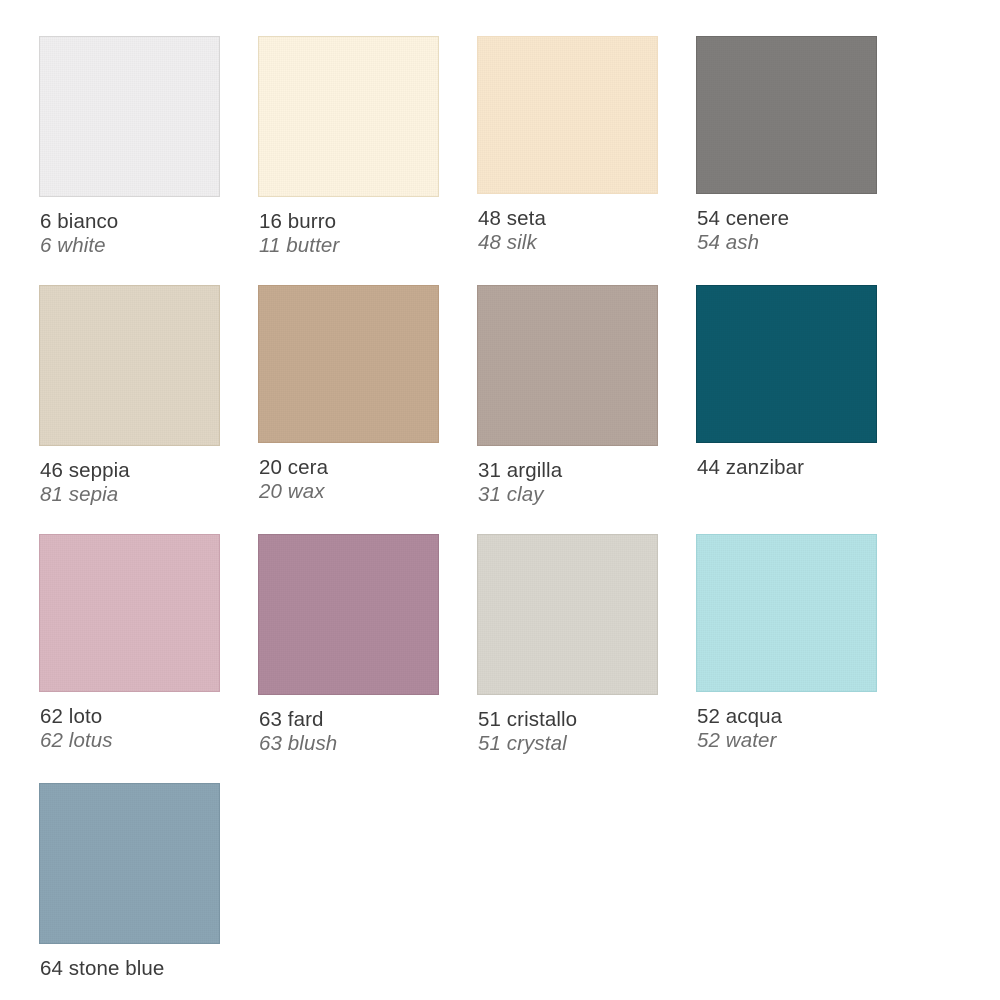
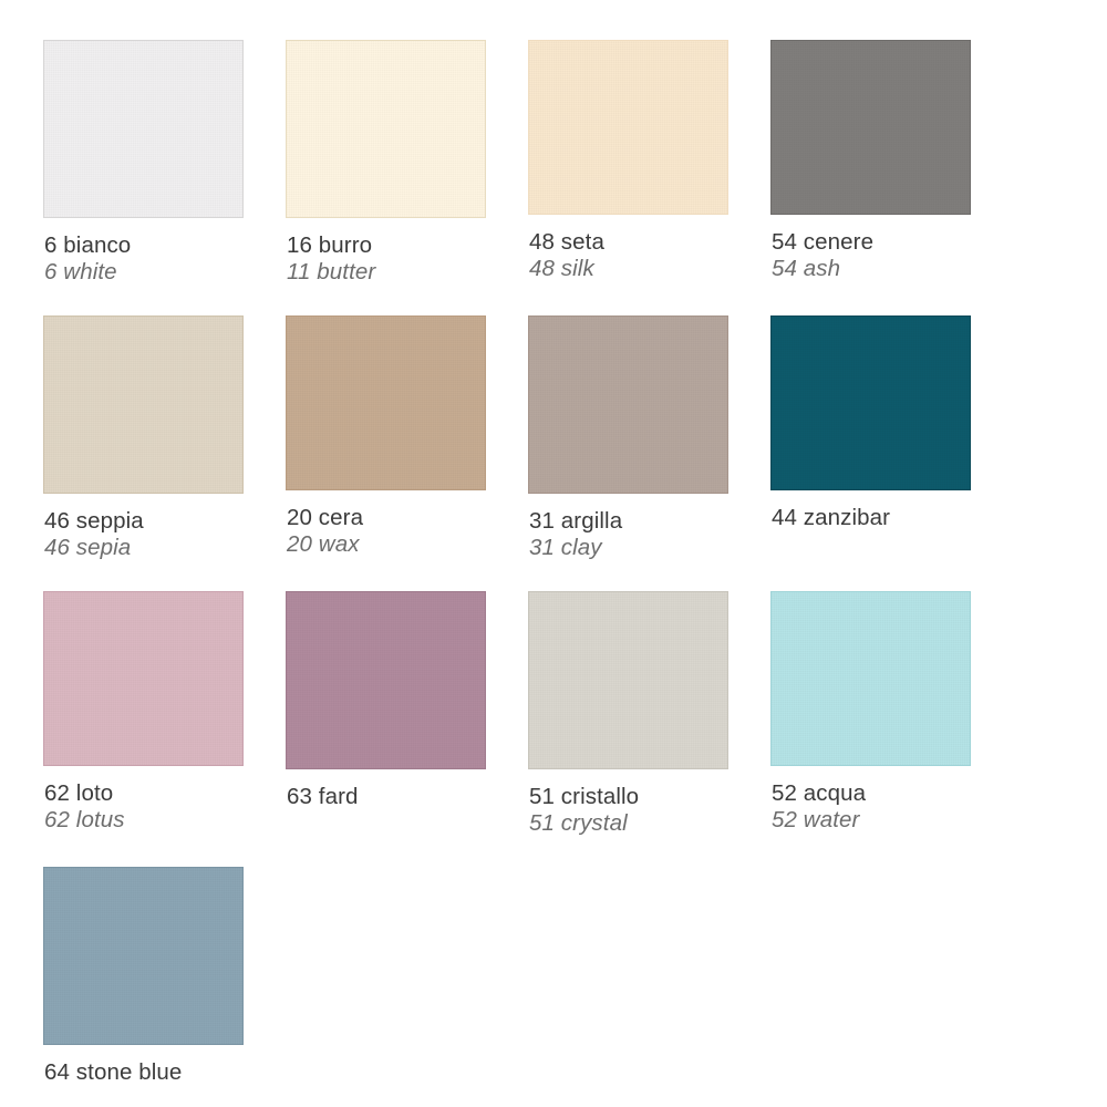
  6 bianco
  6 white
  16 burro
  11 butter
  48 seta
  48 silk
  54 cenere
  54 ash
  46 seppia
- 81 sepia
+ 46 sepia
  20 cera
  20 wax
  31 argilla
  31 clay
  44 zanzibar
  62 loto
  62 lotus
  63 fard
- 63 blush
  51 cristallo
  51 crystal
  52 acqua
  52 water
  64 stone blue
